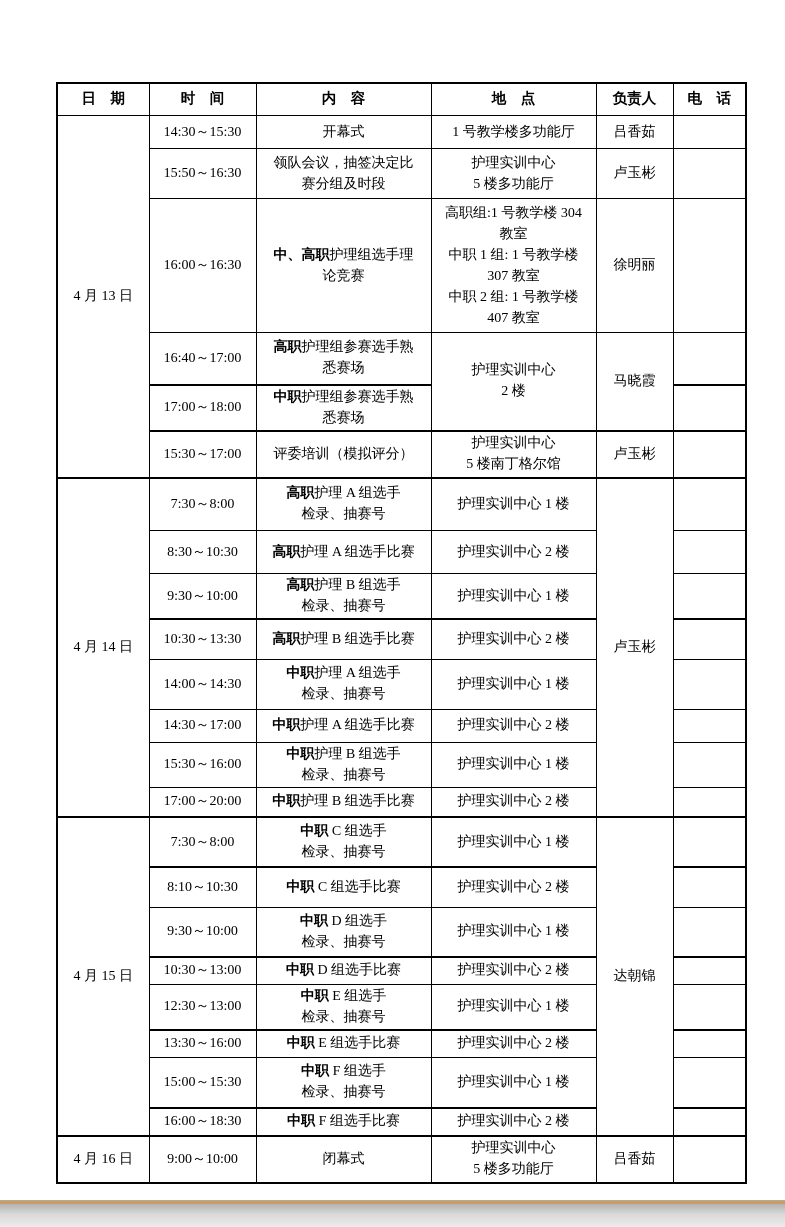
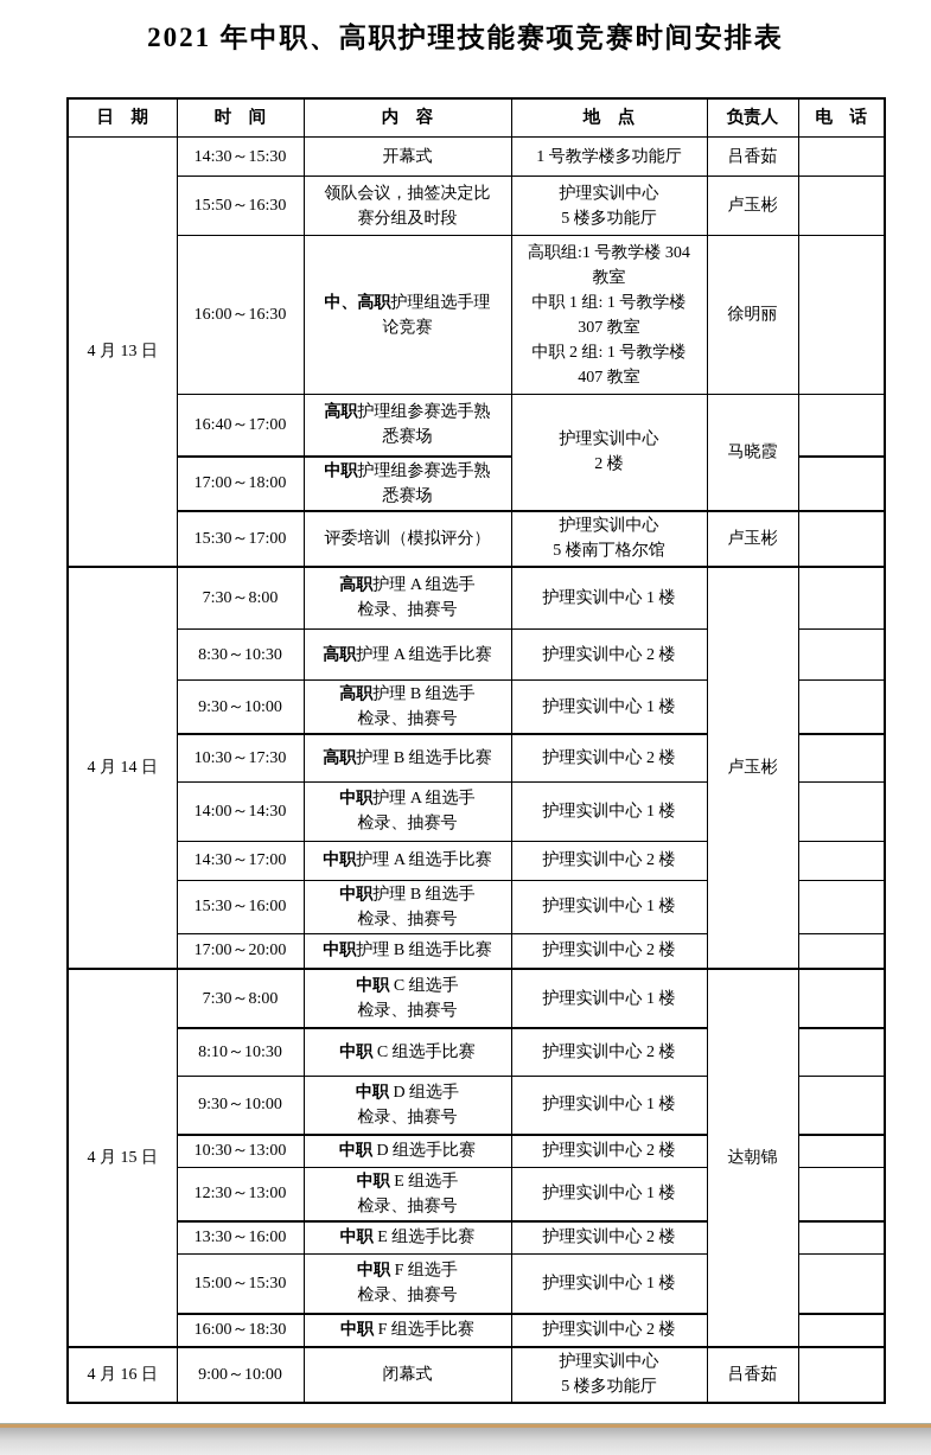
+ 2021 年中职、高职护理技能赛项竞赛时间安排表
  日 期	时 间	内 容	地 点	负责人	电 话
  4 月 13 日	14:30～15:30	开幕式	1 号教学楼多功能厅	吕香茹
  15:50～16:30	领队会议，抽签决定比 赛分组及时段	护理实训中心 5 楼多功能厅	卢玉彬
  16:00～16:30	中、高职护理组选手理 论竞赛	高职组:1 号教学楼 304 教室 中职 1 组: 1 号教学楼 307 教室 中职 2 组: 1 号教学楼 407 教室	徐明丽
  16:40～17:00	高职护理组参赛选手熟 悉赛场	护理实训中心 2 楼	马晓霞
  17:00～18:00	中职护理组参赛选手熟 悉赛场
  15:30～17:00	评委培训（模拟评分）	护理实训中心 5 楼南丁格尔馆	卢玉彬
  4 月 14 日	7:30～8:00	高职护理 A 组选手 检录、抽赛号	护理实训中心 1 楼	卢玉彬
  8:30～10:30	高职护理 A 组选手比赛	护理实训中心 2 楼
  9:30～10:00	高职护理 B 组选手 检录、抽赛号	护理实训中心 1 楼
- 10:30～13:30	高职护理 B 组选手比赛	护理实训中心 2 楼
+ 10:30～17:30	高职护理 B 组选手比赛	护理实训中心 2 楼
  14:00～14:30	中职护理 A 组选手 检录、抽赛号	护理实训中心 1 楼
  14:30～17:00	中职护理 A 组选手比赛	护理实训中心 2 楼
  15:30～16:00	中职护理 B 组选手 检录、抽赛号	护理实训中心 1 楼
  17:00～20:00	中职护理 B 组选手比赛	护理实训中心 2 楼
  4 月 15 日	7:30～8:00	中职 C 组选手 检录、抽赛号	护理实训中心 1 楼	达朝锦
  8:10～10:30	中职 C 组选手比赛	护理实训中心 2 楼
  9:30～10:00	中职 D 组选手 检录、抽赛号	护理实训中心 1 楼
  10:30～13:00	中职 D 组选手比赛	护理实训中心 2 楼
  12:30～13:00	中职 E 组选手 检录、抽赛号	护理实训中心 1 楼
  13:30～16:00	中职 E 组选手比赛	护理实训中心 2 楼
  15:00～15:30	中职 F 组选手 检录、抽赛号	护理实训中心 1 楼
  16:00～18:30	中职 F 组选手比赛	护理实训中心 2 楼
  4 月 16 日	9:00～10:00	闭幕式	护理实训中心 5 楼多功能厅	吕香茹
